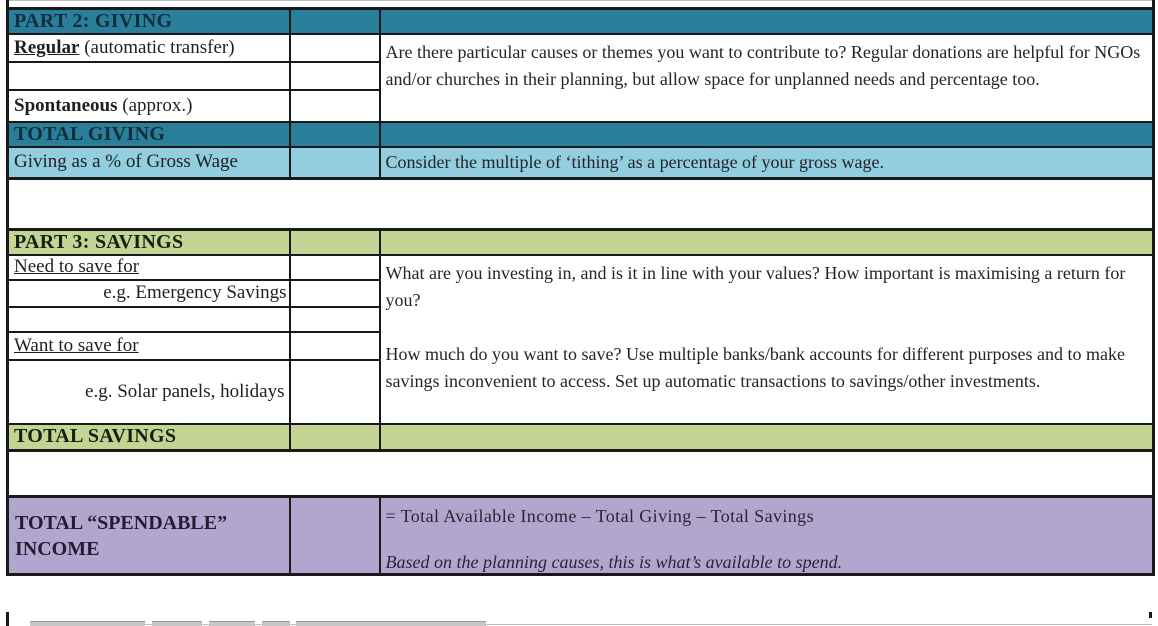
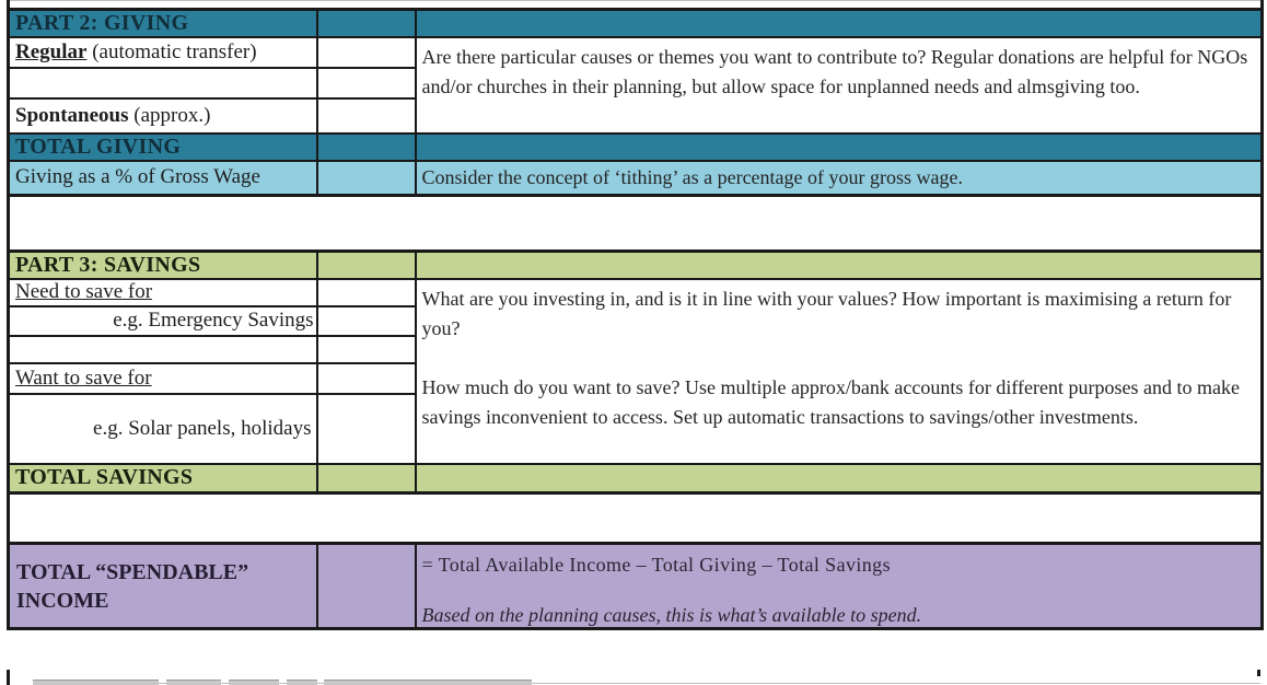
  PART 2: GIVING
- Regular (automatic transfer)		Are there particular causes or themes you want to contribute to? Regular donations are helpful for NGOs and/or churches in their planning, but allow space for unplanned needs and percentage too.
+ Regular (automatic transfer)		Are there particular causes or themes you want to contribute to? Regular donations are helpful for NGOs and/or churches in their planning, but allow space for unplanned needs and almsgiving too.
  Spontaneous (approx.)
  TOTAL GIVING
- Giving as a % of Gross Wage		Consider the multiple of ‘tithing’ as a percentage of your gross wage.
+ Giving as a % of Gross Wage		Consider the concept of ‘tithing’ as a percentage of your gross wage.
  PART 3: SAVINGS
- Need to save for		What are you investing in, and is it in line with your values? How important is maximising a return for you? How much do you want to save? Use multiple banks/bank accounts for different purposes and to make savings inconvenient to access. Set up automatic transactions to savings/other investments.
+ Need to save for		What are you investing in, and is it in line with your values? How important is maximising a return for you? How much do you want to save? Use multiple approx/bank accounts for different purposes and to make savings inconvenient to access. Set up automatic transactions to savings/other investments.
  e.g. Emergency Savings
  Want to save for
  e.g. Solar panels, holidays
  TOTAL SAVINGS
  TOTAL “SPENDABLE” INCOME		= Total Available Income – Total Giving – Total Savings Based on the planning causes, this is what’s available to spend.
